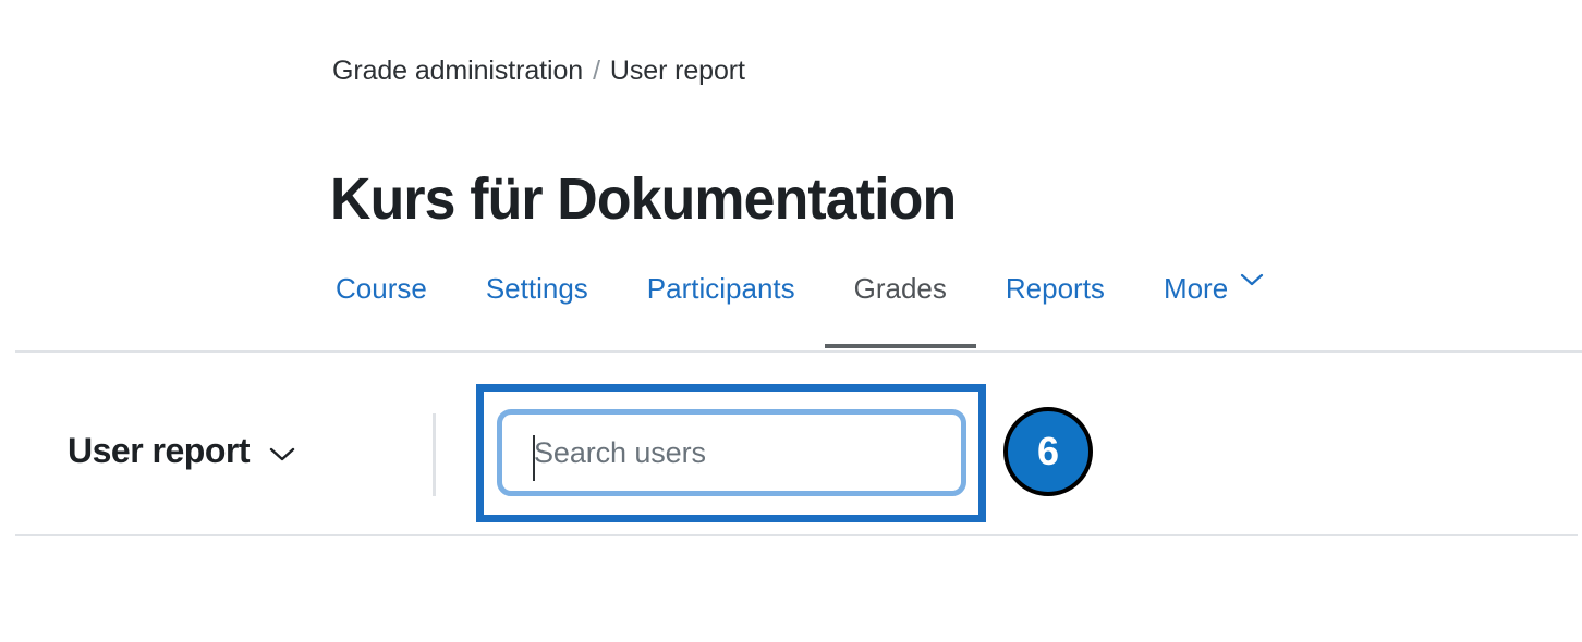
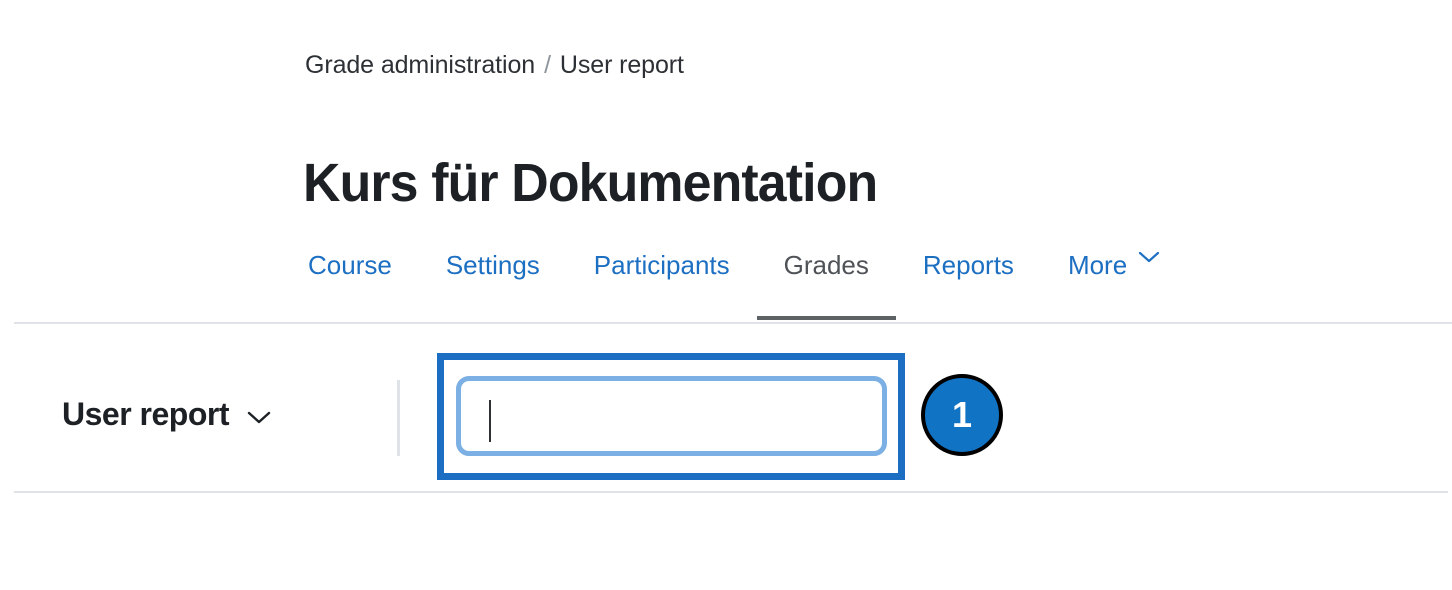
  Grade administration / User report
  Kurs für Dokumentation
  Course
  Settings
  Participants
  Grades
  Reports
  More
  User report
- Search users
- 6
+ 1
